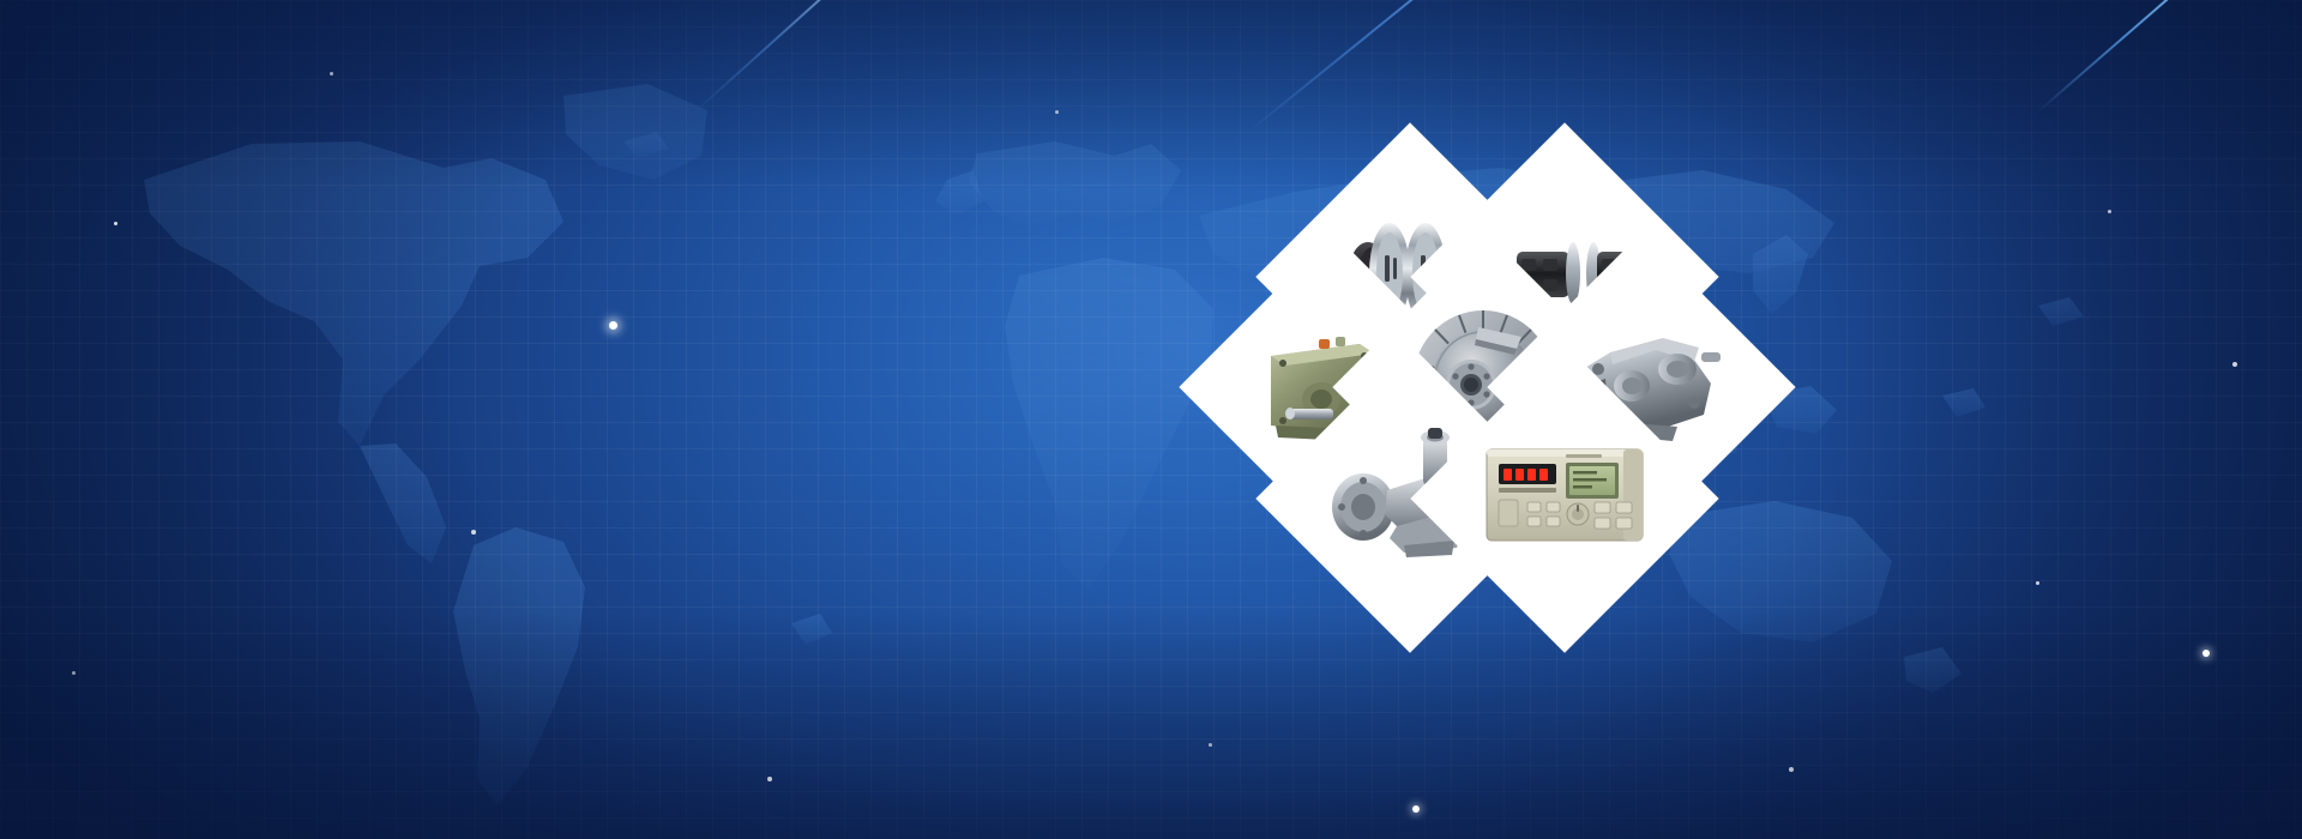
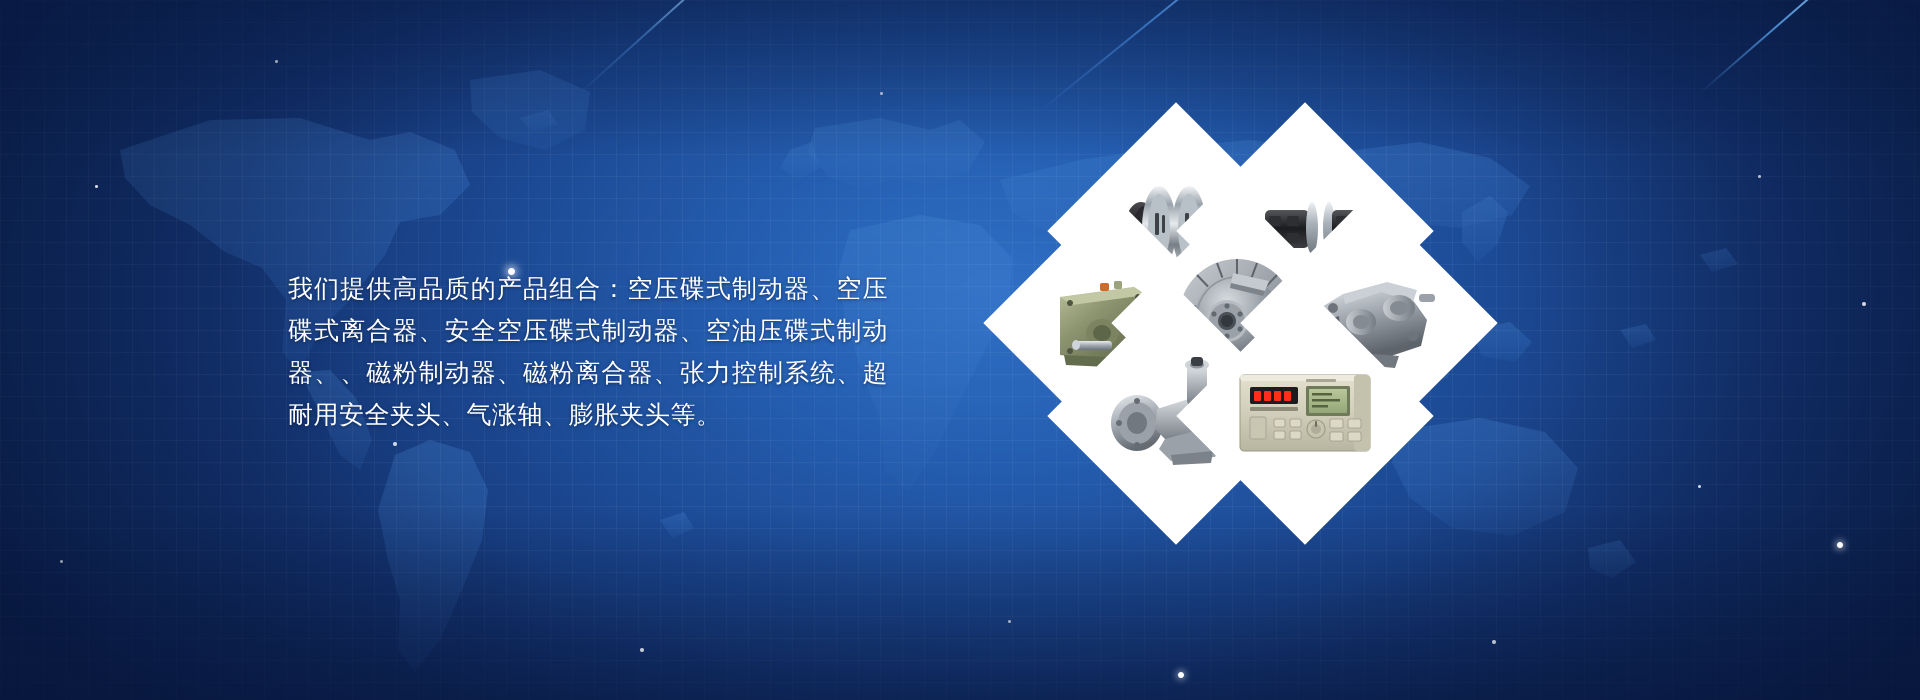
+ 我们提供高品质的产品组合：空压碟式制动器、空压碟式离合器、安全空压碟式制动器、空油压碟式制动器、、磁粉制动器、磁粉离合器、张力控制系统、超耐用安全夹头、气涨轴、膨胀夹头等。
